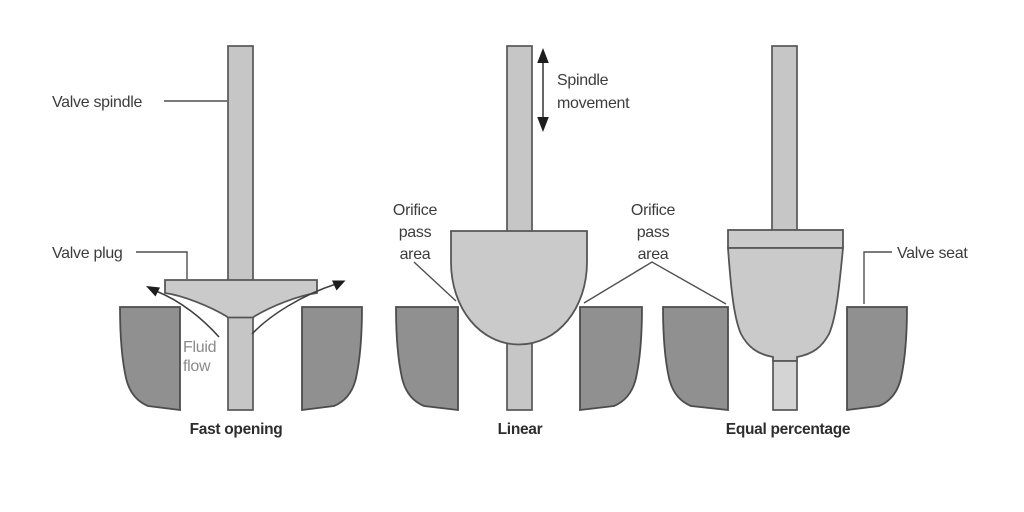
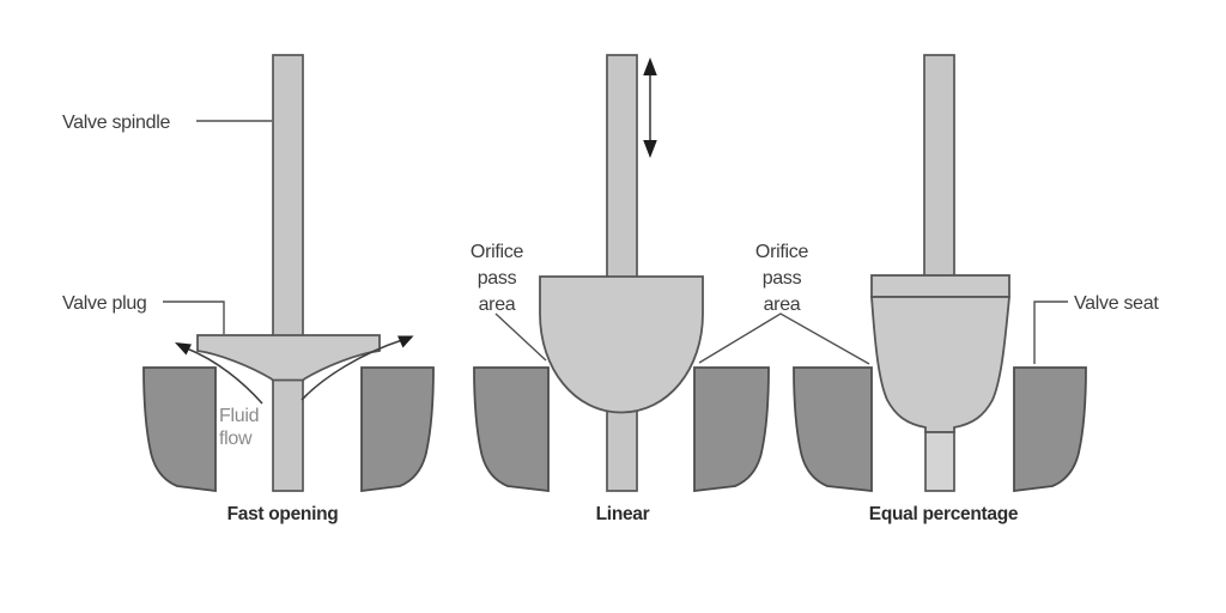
  Valve spindle
  Valve plug
  Fluid
  flow
- Spindle
- movement
  Orifice
  pass
  area
  Orifice
  pass
  area
  Valve seat
  Fast opening
  Linear
  Equal percentage
